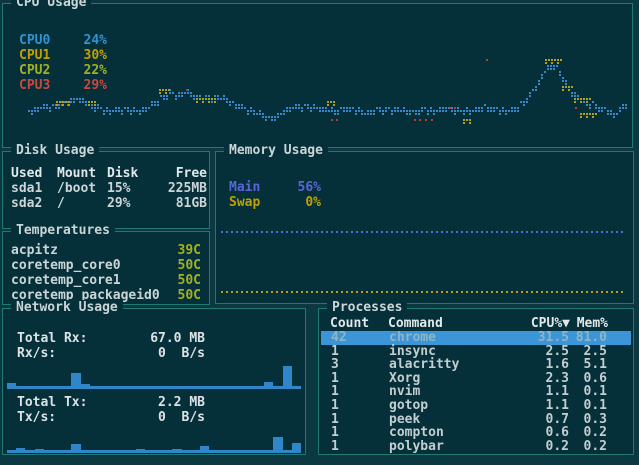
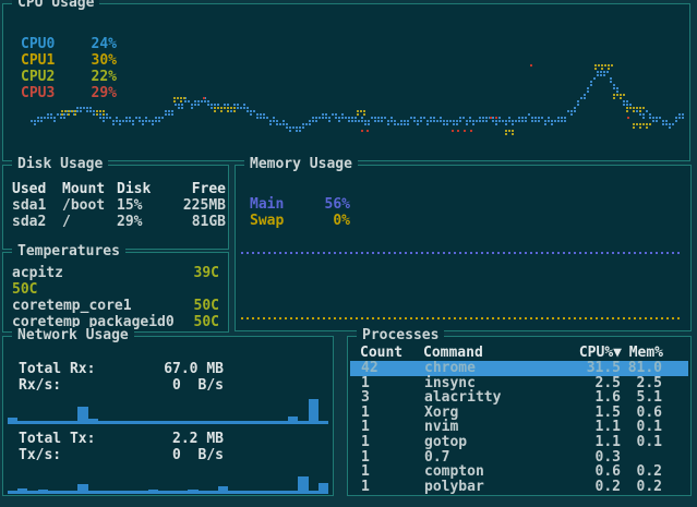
  CPU Usage
  CPU0
  24%
  CPU1
  30%
  CPU2
  22%
  CPU3
  29%
  Disk Usage
  Used
  Mount
  Disk
  Free
  sda1
  /boot
  15%
  225MB
  sda2
  /
  29%
  81GB
  Temperatures
  acpitz
  39C
- coretemp_core0
  50C
  coretemp_core1
  50C
  coretemp_packageid0
  50C
  Memory Usage
  Main
  56%
  Swap
  0%
  Network Usage
  Total Rx:
  67.0 MB
  Rx/s:
  0 B/s
  Total Tx:
  2.2 MB
  Tx/s:
  0 B/s
  Processes
  Count
  Command
  CPU%▼
  Mem%
  42
  chrome
  31.5
  81.0
  1
  insync
  2.5
  2.5
  3
  alacritty
  1.6
  5.1
  1
  Xorg
- 2.3
+ 1.5
  0.6
  1
  nvim
  1.1
  0.1
  1
  gotop
  1.1
  0.1
  1
- peek
  0.7
  0.3
  1
  compton
  0.6
  0.2
  1
  polybar
  0.2
  0.2
